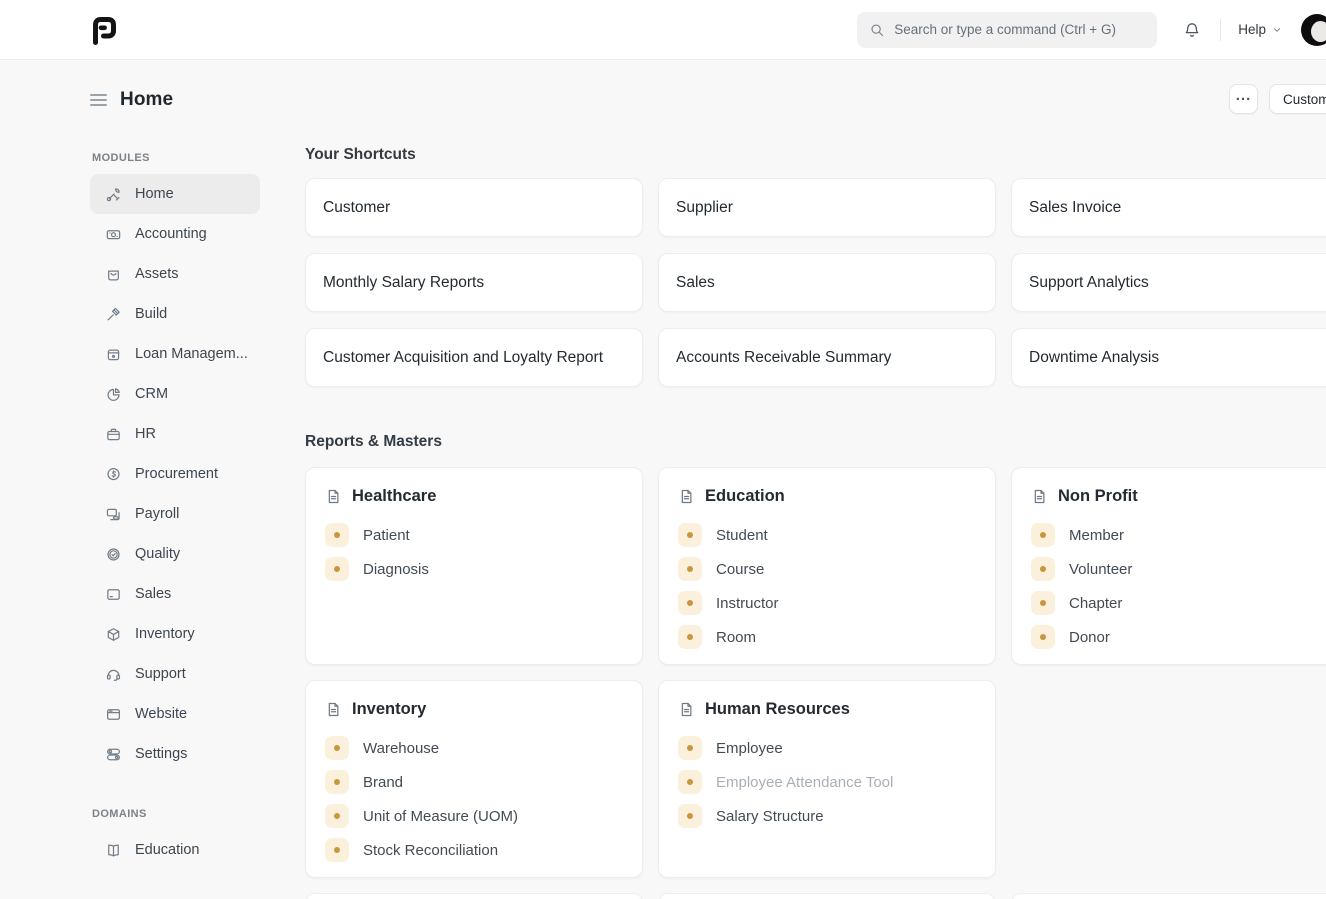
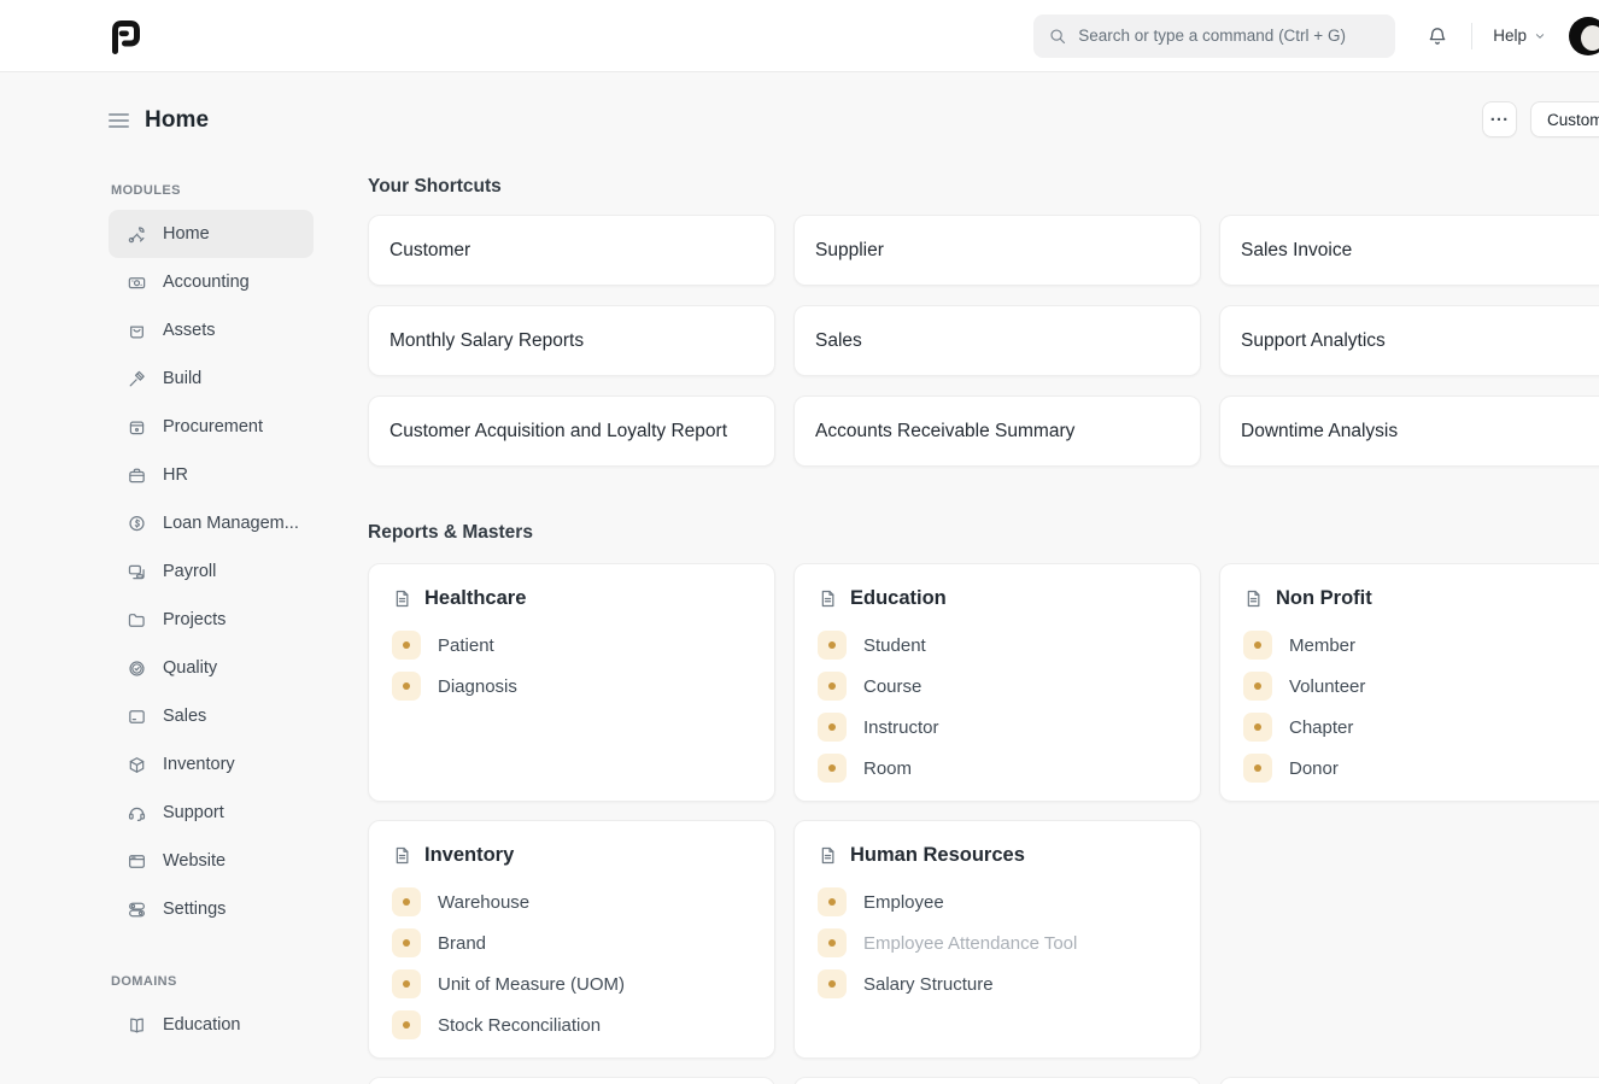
  Search or type a command (Ctrl + G)
  Help
  Home
  ...
  MODULES
  Home
  Accounting
  Assets
  Build
- Loan Managem...
+ Procurement
- CRM
  HR
- Procurement
+ Loan Managem...
  Payroll
+ Projects
  Quality
  Sales
  Inventory
  Support
  Website
  Settings
  DOMAINS
  Education
  Your Shortcuts
  Customer
  Supplier
  Sales Invoice
  Monthly Salary Reports
  Sales
  Support Analytics
  Customer Acquisition and Loyalty Report
  Accounts Receivable Summary
  Downtime Analysis
  Reports & Masters
  Healthcare
  Patient
  Diagnosis
  Education
  Student
  Course
  Instructor
  Room
  Non Profit
  Member
  Volunteer
  Chapter
  Donor
  Inventory
  Warehouse
  Brand
  Unit of Measure (UOM)
  Stock Reconciliation
  Human Resources
  Employee
  Employee Attendance Tool
  Salary Structure
